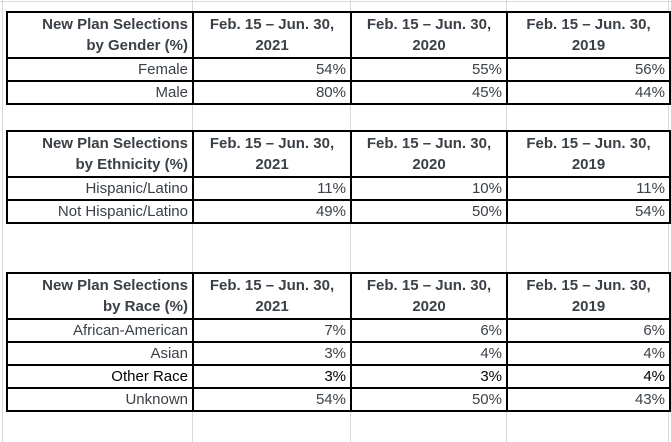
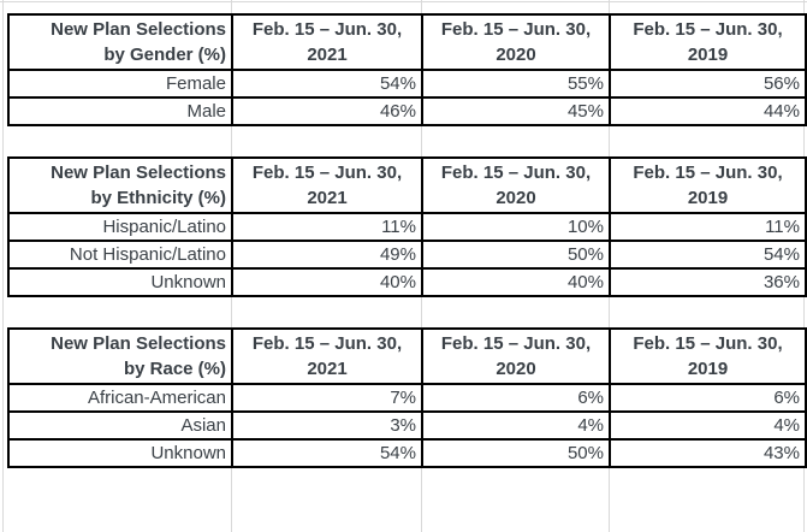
  New Plan Selectionsby Gender (%)	Feb. 15 – Jun. 30,2021	Feb. 15 – Jun. 30,2020	Feb. 15 – Jun. 30,2019
  Female	54%	55%	56%
- Male	80%	45%	44%
+ Male	46%	45%	44%
  New Plan Selectionsby Ethnicity (%)	Feb. 15 – Jun. 30,2021	Feb. 15 – Jun. 30,2020	Feb. 15 – Jun. 30,2019
  Hispanic/Latino	11%	10%	11%
  Not Hispanic/Latino	49%	50%	54%
+ Unknown	40%	40%	36%
  New Plan Selectionsby Race (%)	Feb. 15 – Jun. 30,2021	Feb. 15 – Jun. 30,2020	Feb. 15 – Jun. 30,2019
  African-American	7%	6%	6%
  Asian	3%	4%	4%
- Other Race	3%	3%	4%
  Unknown	54%	50%	43%
